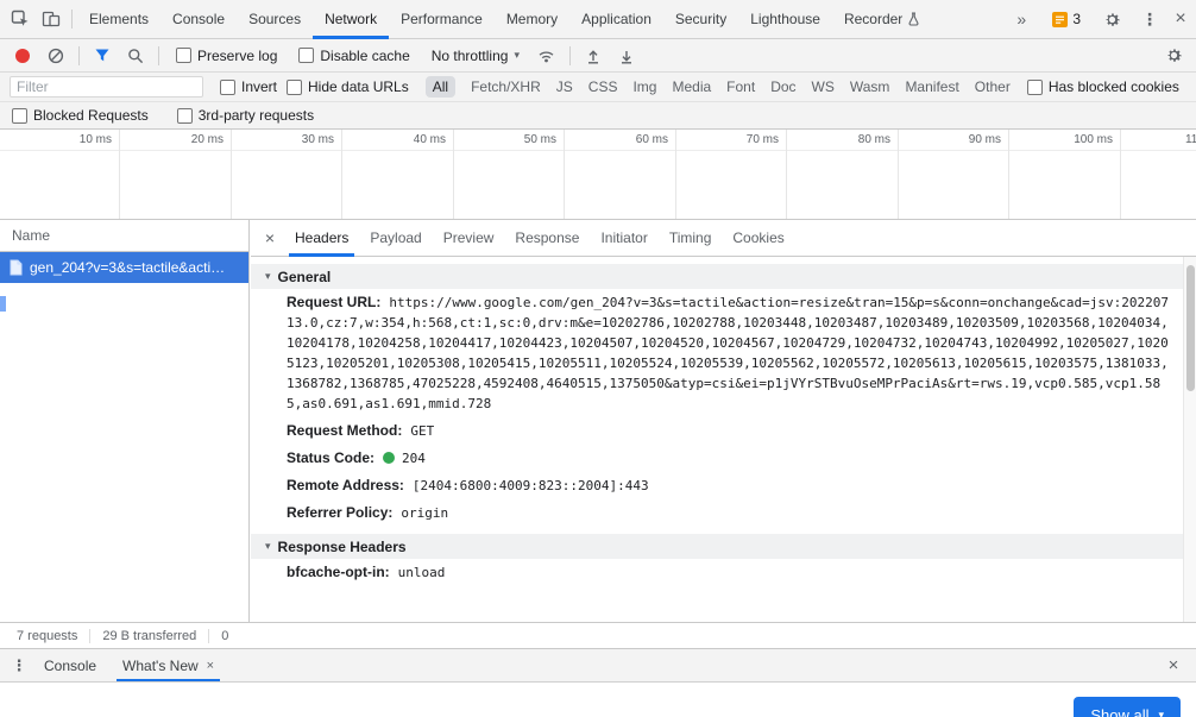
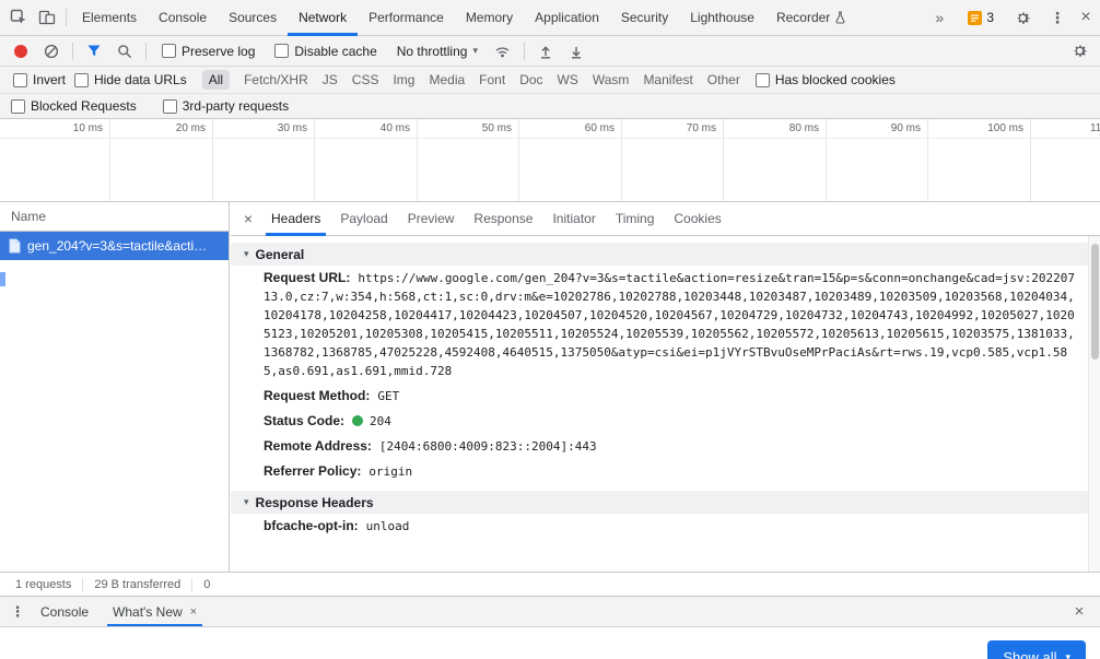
  Elements
  Console
  Sources
  Network
  Performance
  Memory
  Application
  Security
  Lighthouse
  Recorder
  »
  3
  ⋮
  ×
  Preserve log
  Disable cache
  No throttling
  ▾
- Filter
  Invert
  Hide data URLs
  All
  Fetch/XHR
  JS
  CSS
  Img
  Media
  Font
  Doc
  WS
  Wasm
  Manifest
  Other
  Has blocked cookies
  Blocked Requests
  3rd-party requests
  10 ms
  20 ms
  30 ms
  40 ms
  50 ms
  60 ms
  70 ms
  80 ms
  90 ms
  100 ms
  Name
  gen_204?v=3&s=tactile&acti…
  ×
  Headers
  Payload
  Preview
  Response
  Initiator
  Timing
  Cookies
  ▾
  General
  Request URL: https://www.google.com/gen_204?v=3&s=tactile&action=resize&tran=15&p=s&conn=onchange&cad=jsv:20220713.0,cz:7,w:354,h:568,ct:1,sc:0,drv:m&e=10202786,10202788,10203448,10203487,10203489,10203509,10203568,10204034,10204178,10204258,10204417,10204423,10204507,10204520,10204567,10204729,10204732,10204743,10204992,10205027,10205123,10205201,10205308,10205415,10205511,10205524,10205539,10205562,10205572,10205613,10205615,10203575,1381033,1368782,1368785,47025228,4592408,4640515,1375050&atyp=csi&ei=p1jVYrSTBvuOseMPrPaciAs&rt=rws.19,vcp0.585,vcp1.585,as0.691,as1.691,mmid.728
  Request Method: GET
  Status Code: 204
  Remote Address: [2404:6800:4009:823::2004]:443
  Referrer Policy: origin
  ▾
  Response Headers
  bfcache-opt-in: unload
- 7 requests
+ 1 requests
  29 B transferred
  0
  ⋮
  Console
  What's New
  ×
  ×
  Show all
  ▾
